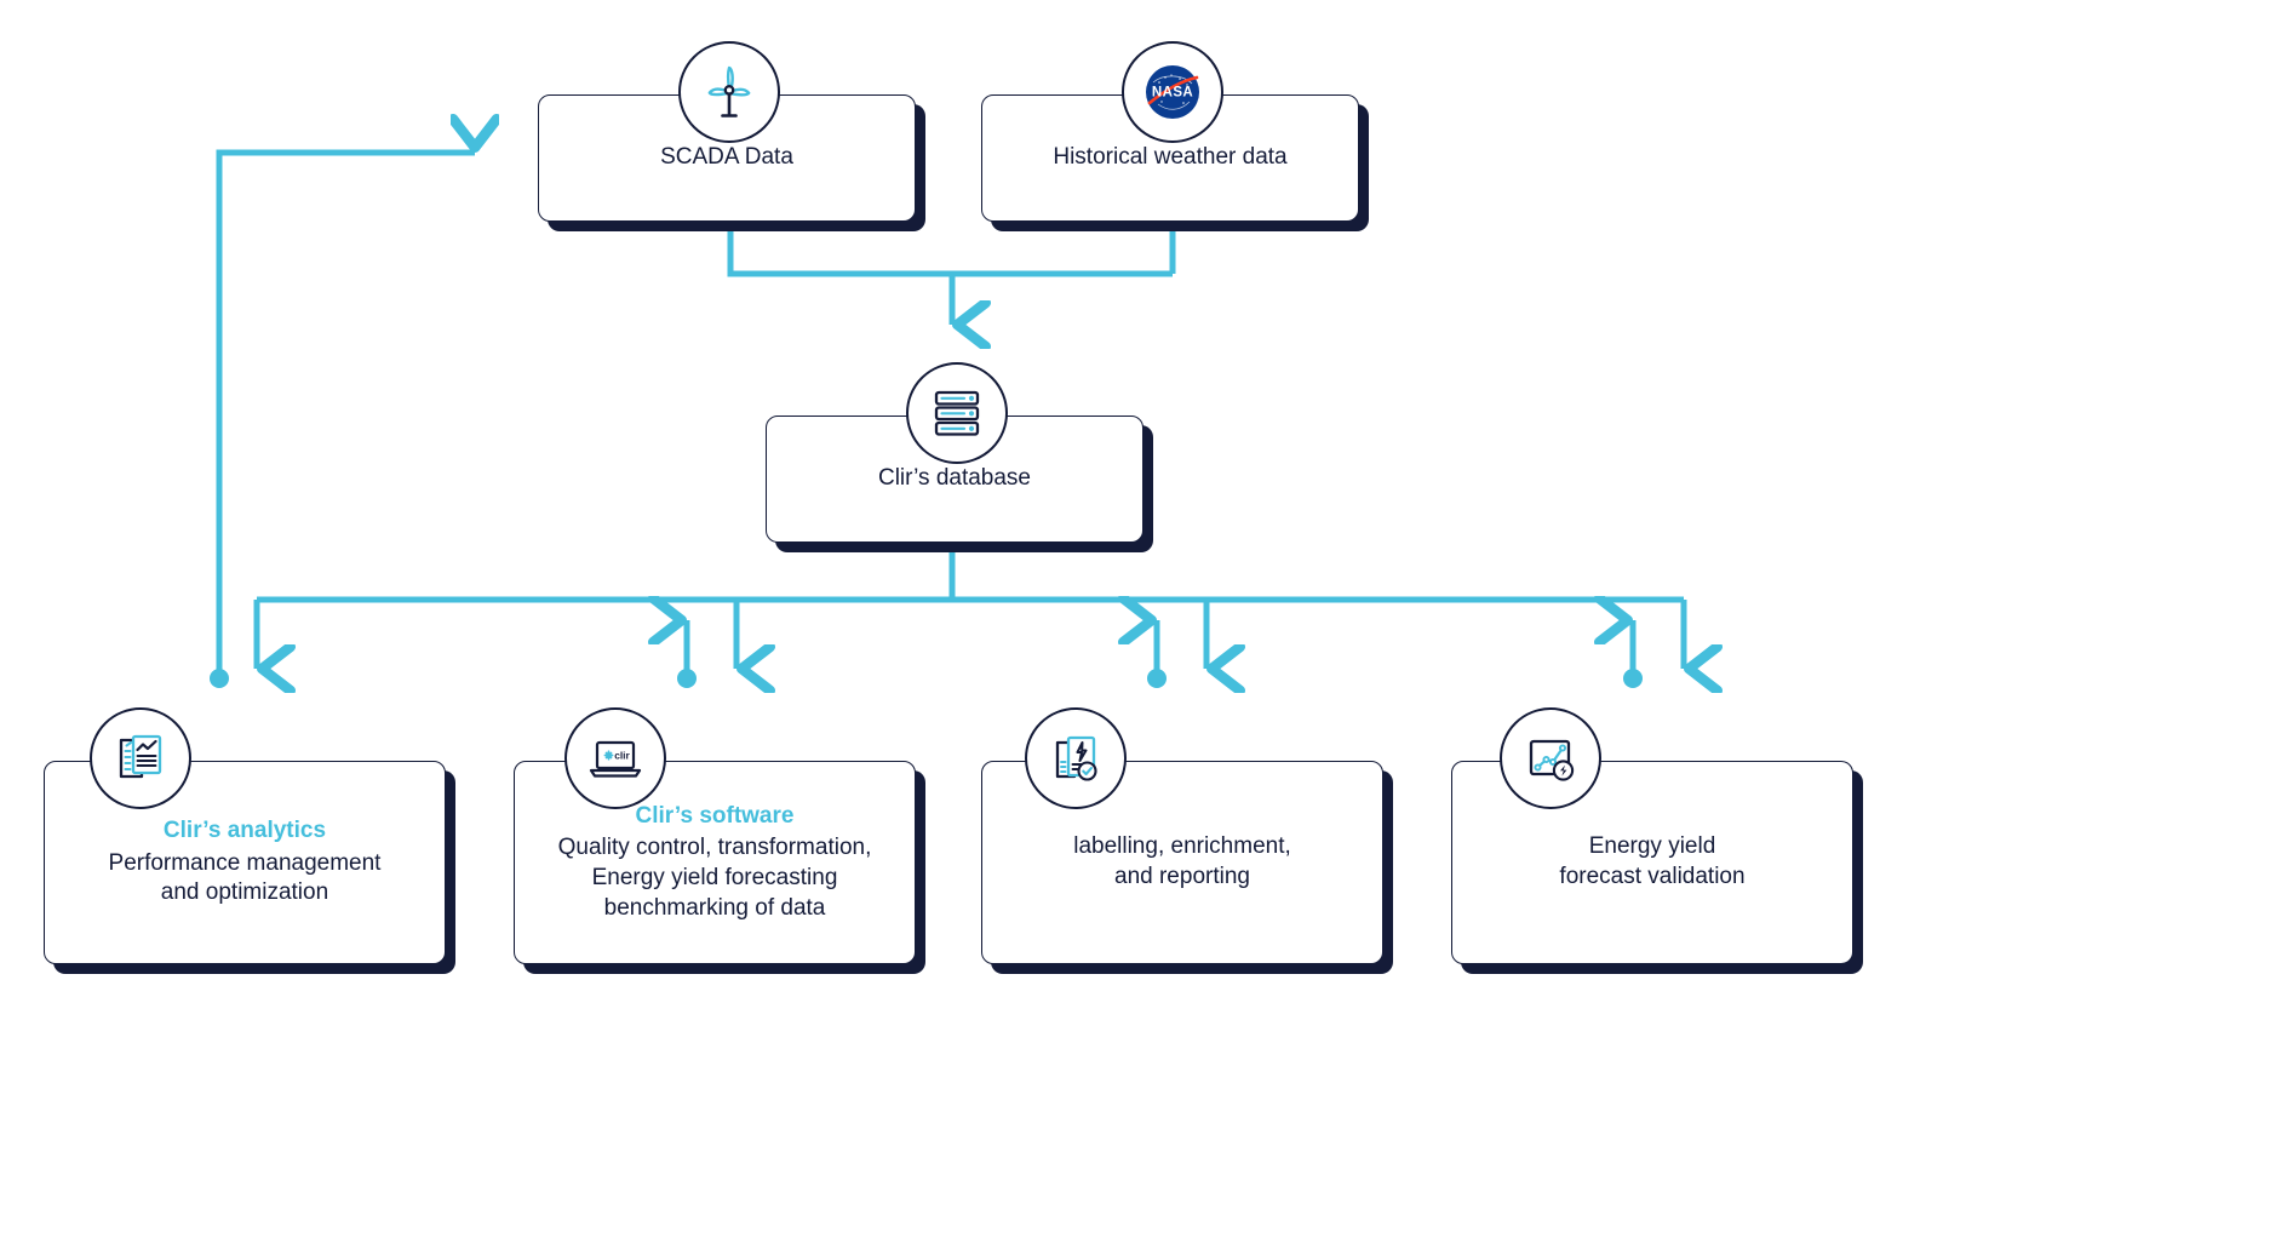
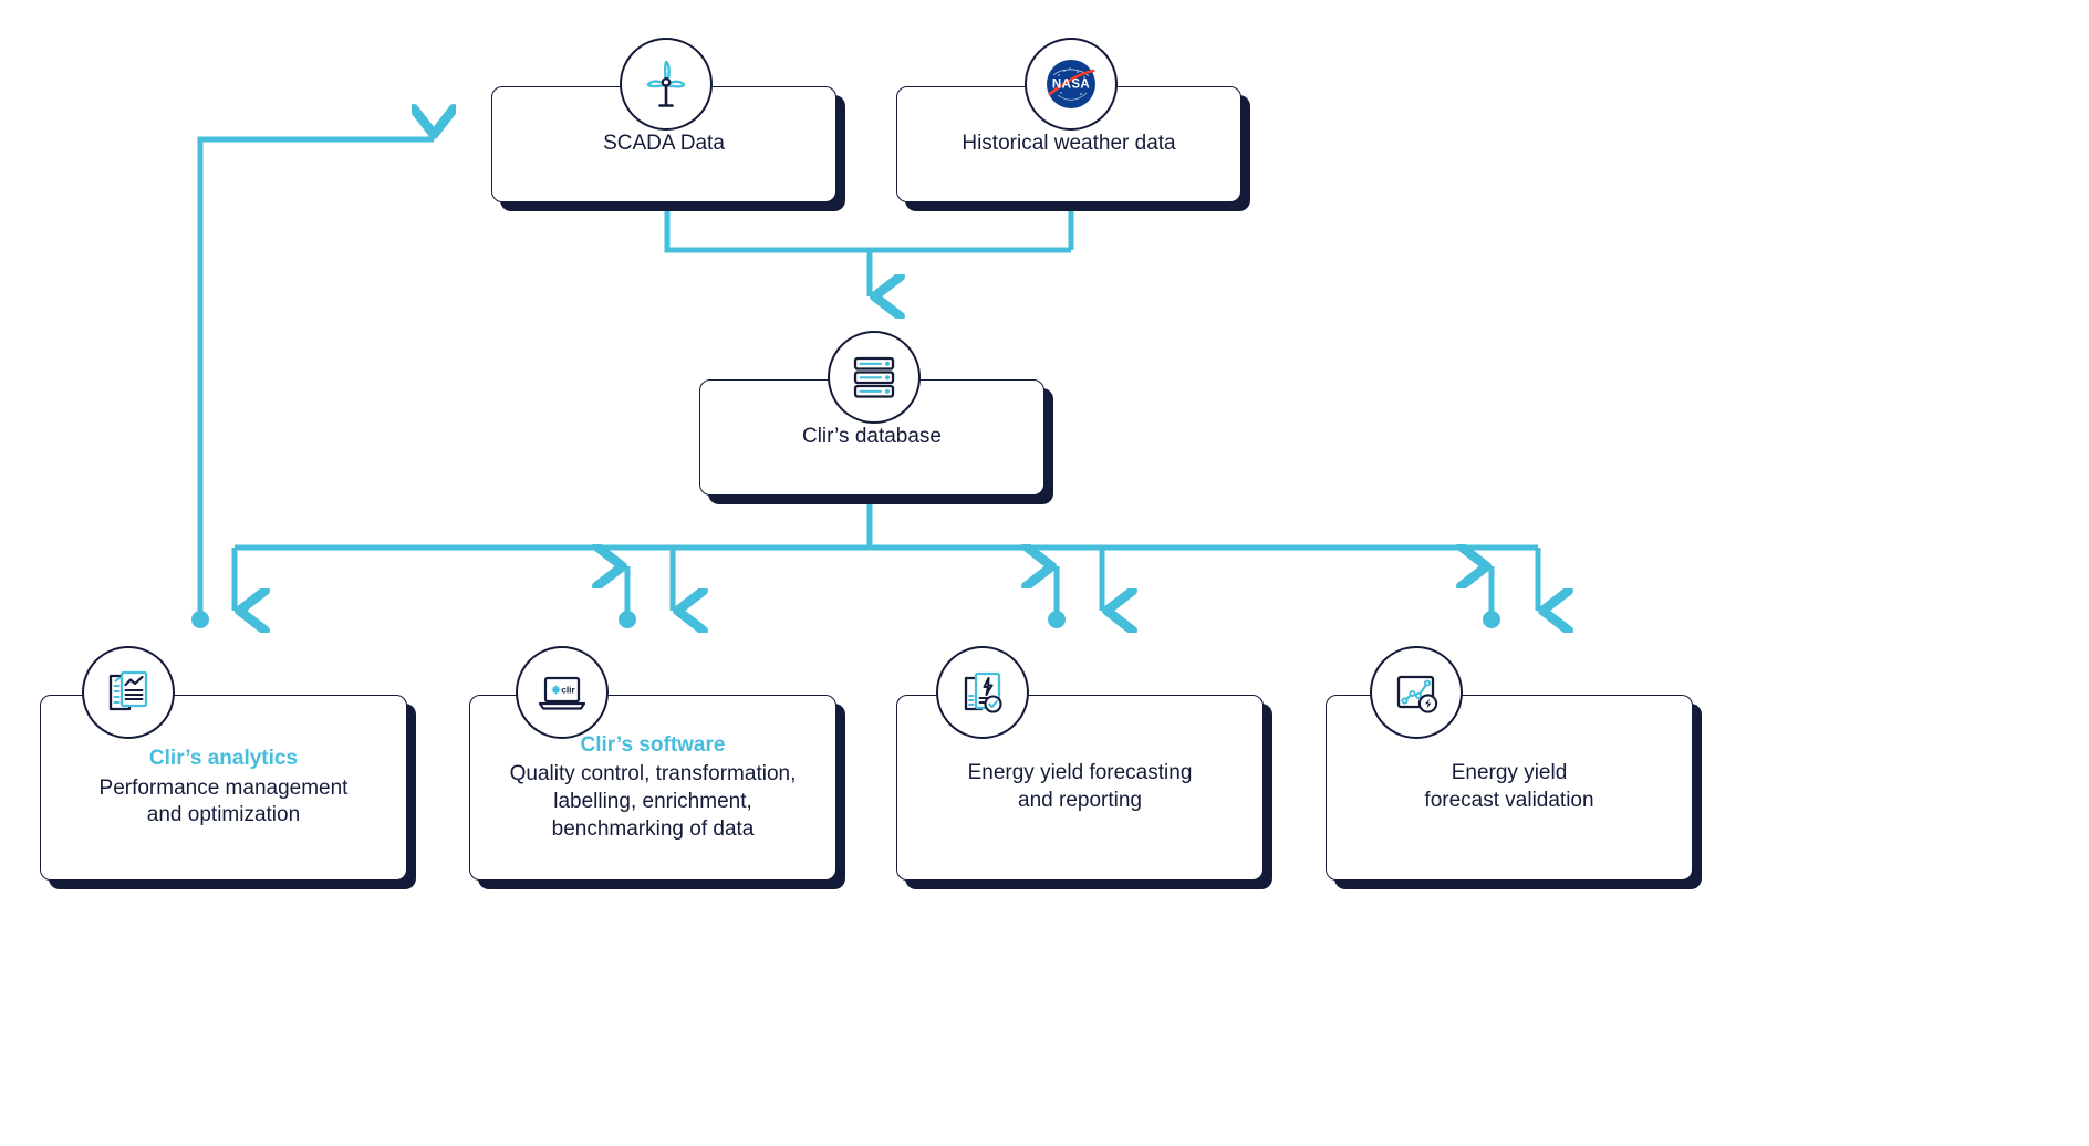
  SCADA Data
  Historical weather data
  NASA
  Clir’s database
  Clir’s analytics
  Performance management
  and optimization
  Clir’s software
  Quality control, transformation,
- Energy yield forecasting
+ labelling, enrichment,
  benchmarking of data
  clir
- labelling, enrichment,
+ Energy yield forecasting
  and reporting
  Energy yield
  forecast validation
